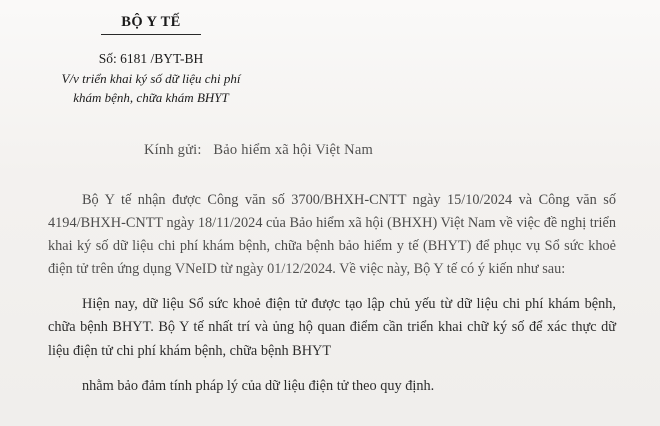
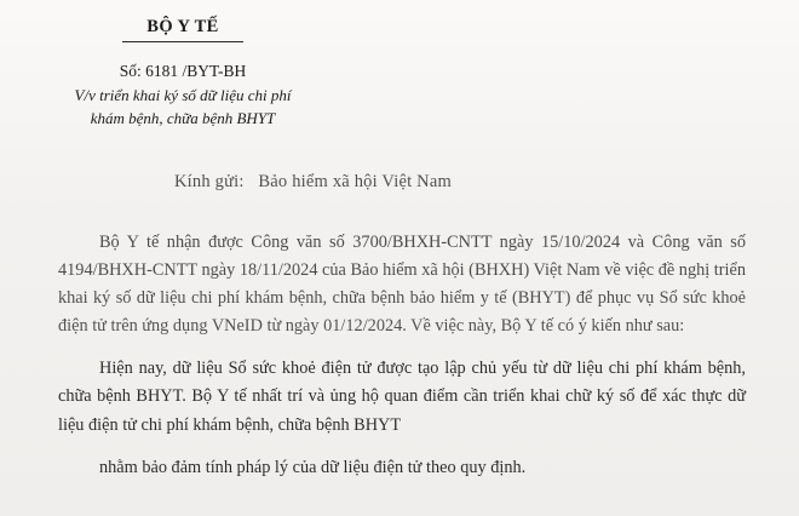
  BỘ Y TẾ
  Số: 6181 /BYT-BH
  V/v triển khai ký số dữ liệu chi phí
- khám bệnh, chữa khám BHYT
+ khám bệnh, chữa bệnh BHYT
  Hiện nay, dữ liệu Sổ sức khoẻ điện tử được tạo lập chủ yếu từ dữ liệu chi phí khám bệnh, chữa bệnh BHYT. Bộ Y tế nhất trí và ủng hộ quan điểm cần triển khai chữ ký số để xác thực dữ liệu điện tử chi phí khám bệnh, chữa bệnh BHYT
  nhằm bảo đảm tính pháp lý của dữ liệu điện tử theo quy định.
